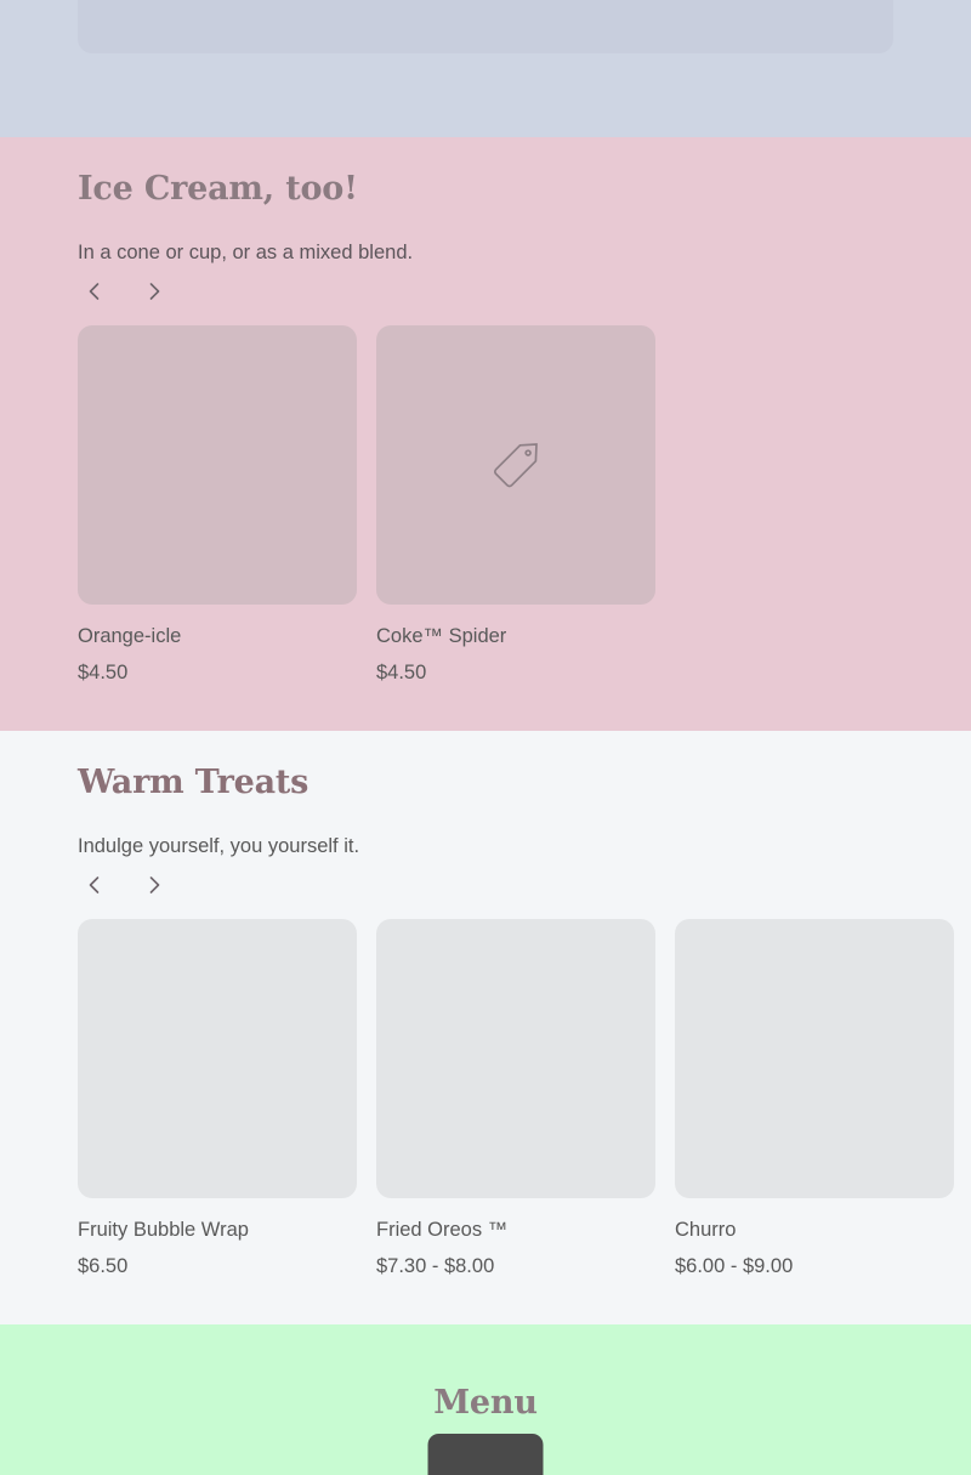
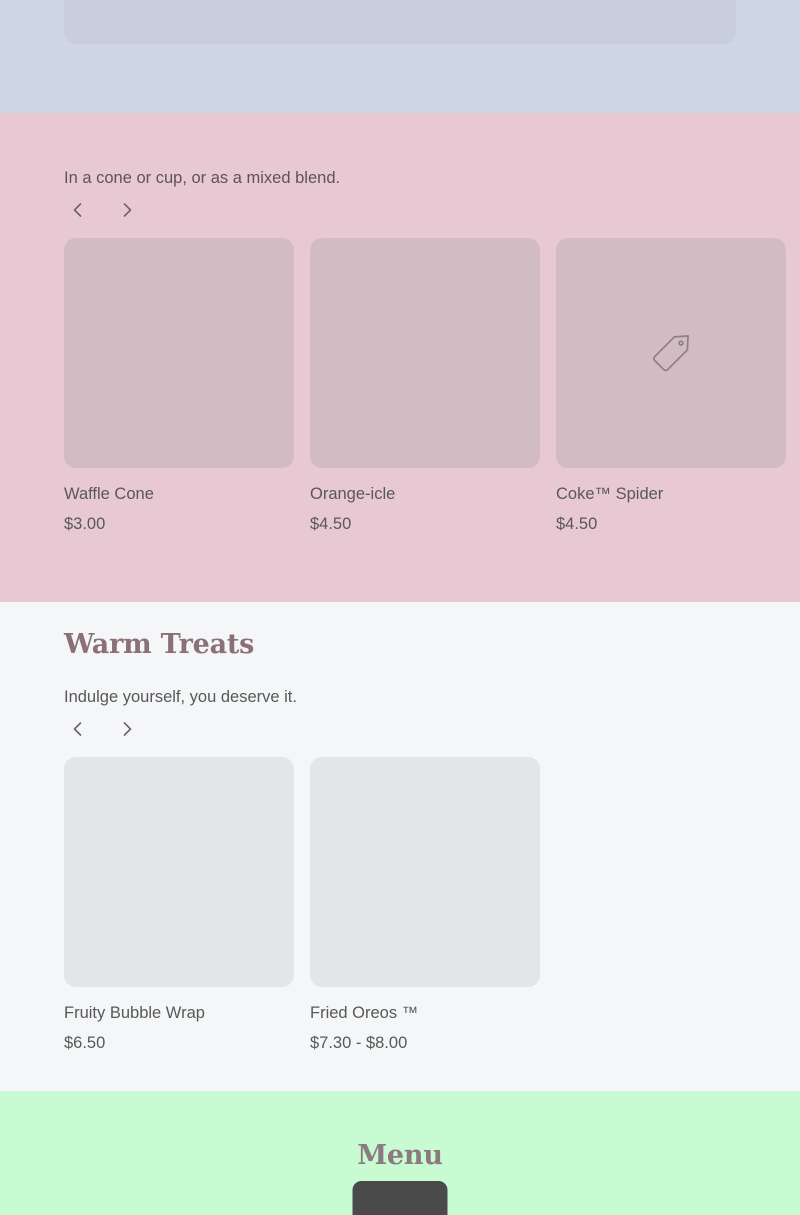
- Ice Cream, too!
  In a cone or cup, or as a mixed blend.
+ Waffle Cone
+ $3.00
  Orange-icle
  $4.50
  Coke™ Spider
  $4.50
  Warm Treats
- Indulge yourself, you yourself it.
+ Indulge yourself, you deserve it.
  Fruity Bubble Wrap
  $6.50
  Fried Oreos ™
  $7.30 - $8.00
- Churro
- $6.00 - $9.00
  Menu
